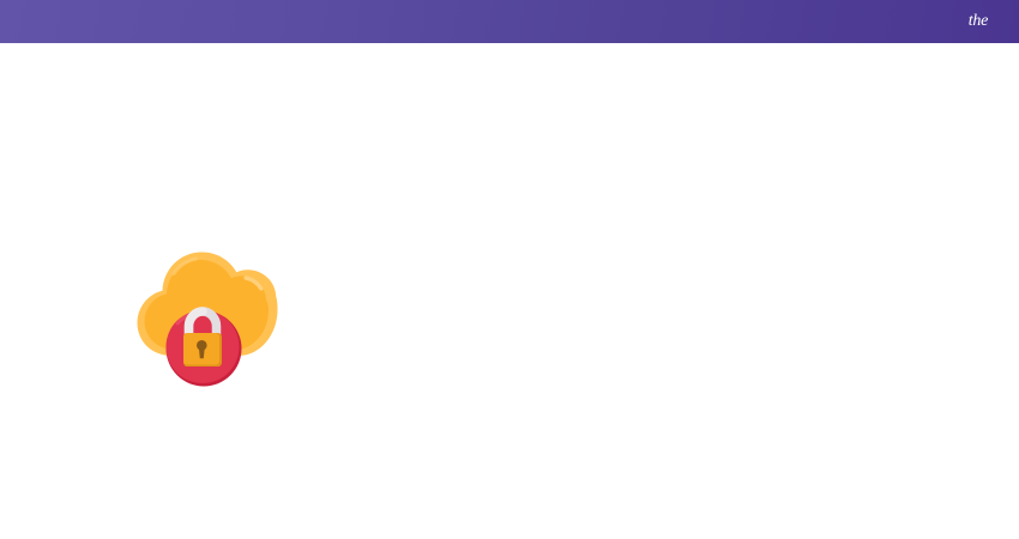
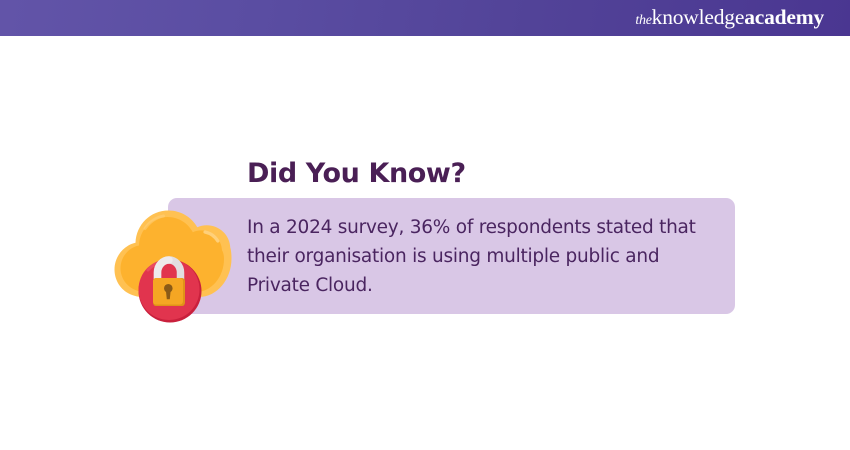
  the
+ knowledge
+ academy
+ Did You Know?
+ In a 2024 survey, 36% of respondents stated that their organisation is using multiple public and Private Cloud.
